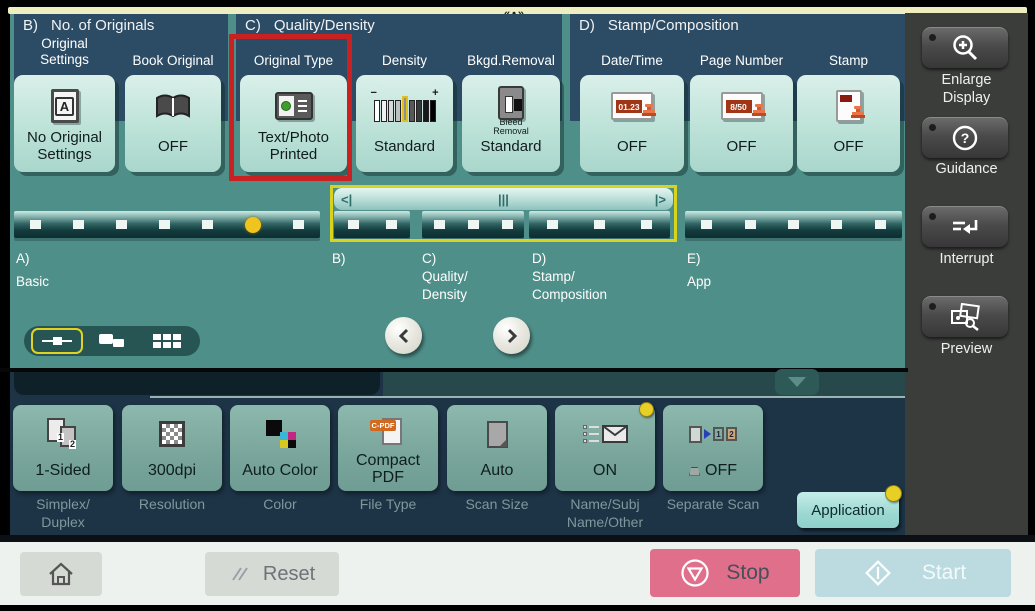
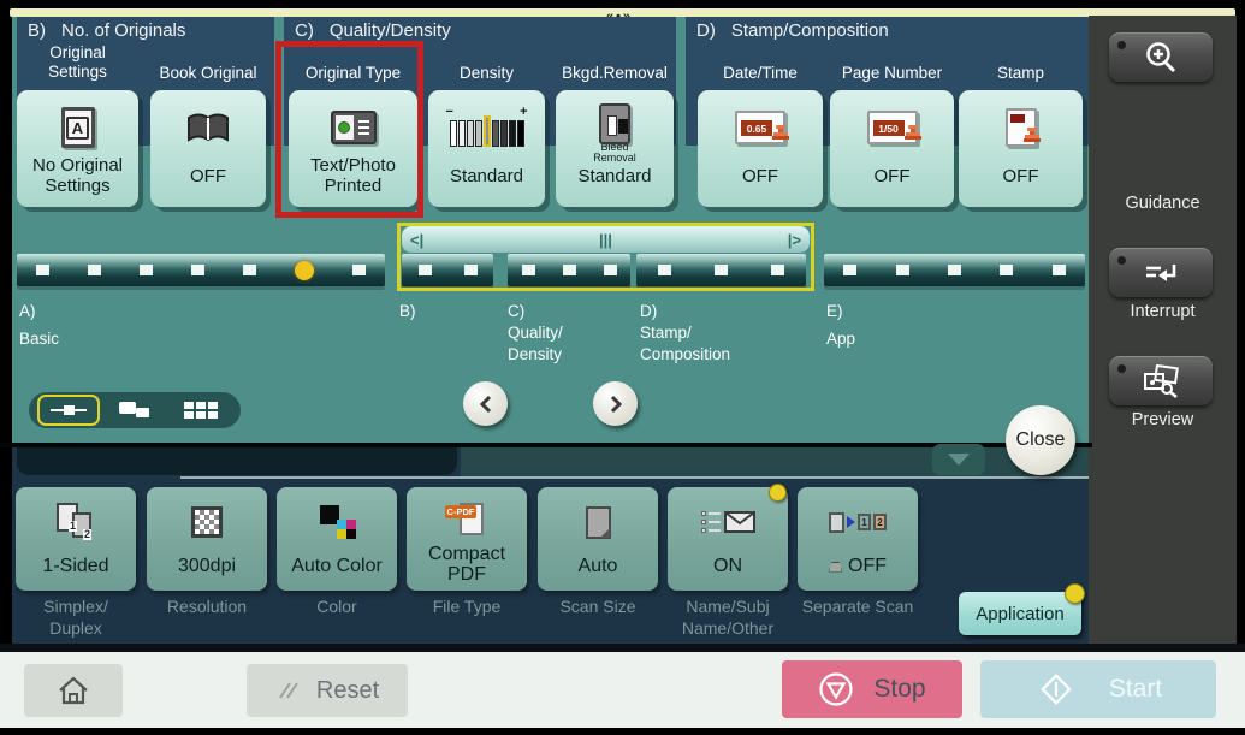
  B)
  No. of Originals
  C)
  Quality/Density
  D)
  Stamp/Composition
  Original
  Settings
  Book Original
  Original Type
  Density
  Bkgd.Removal
  Date/Time
  Page Number
  Stamp
  A
  No Original Settings
  OFF
  Text/Photo Printed
  −
  +
  Standard
  Bleed
  Removal
  Standard
- 01.23
+ 0.65
  OFF
- 8/50
+ 1/50
  OFF
  OFF
  <|
  |||
  |>
  A)
  Basic
  B)
  C)
  Quality/
  Density
  D)
  Stamp/
  Composition
  E)
  App
+ Close
  1
  2
  1-Sided
  300dpi
  Auto Color
  C-PDF
  Compact PDF
  Auto
  ON
  1
  2
  OFF
  Simplex/
  Duplex
  Resolution
  Color
  File Type
  Scan Size
  Name/Subj
  Name/Other
  Separate Scan
  Application
- Enlarge
- Display
- ?
  Guidance
  Interrupt
  Preview
  Reset
  Stop
  Start
